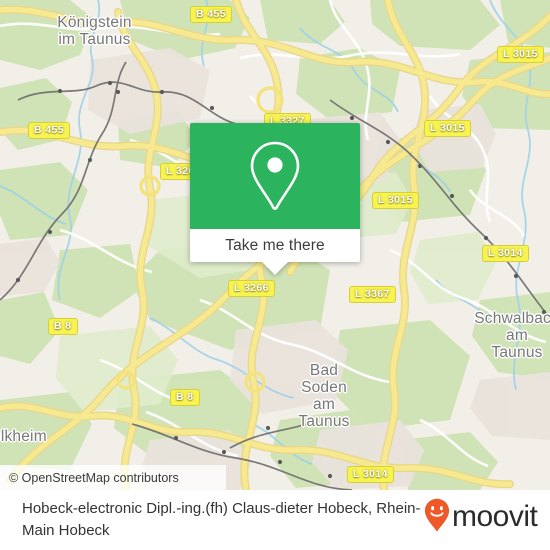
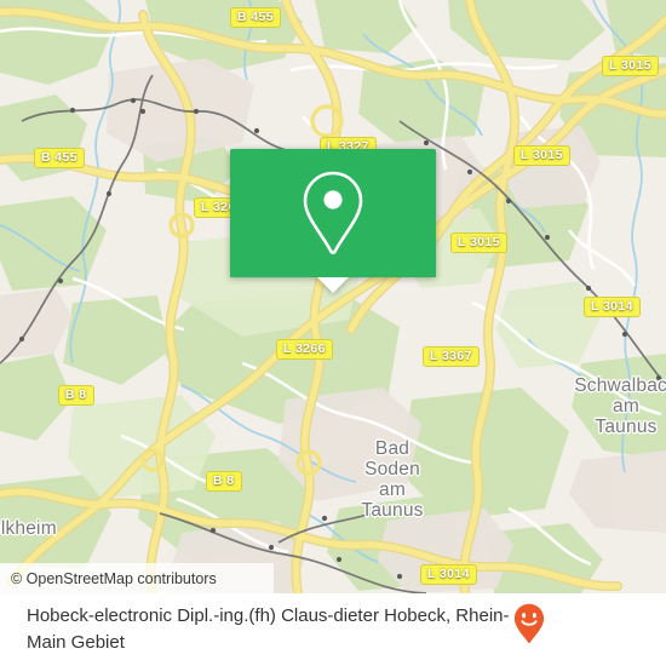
- Königstein
- im Taunus
  Schwalbac
  am
  Taunus
  Bad
  Soden
  am
  Taunus
  lkheim
  B 455
  B 455
  L 3015
  L 3015
  L 3015
  L 3327
  L 3266
  L 3367
  L 3014
  L 3014
  B 8
  B 8
- Take me there
  © OpenStreetMap contributors
- Hobeck-electronic Dipl.-ing.(fh) Claus-dieter Hobeck, Rhein-Main Hobeck
+ Hobeck-electronic Dipl.-ing.(fh) Claus-dieter Hobeck, Rhein-Main Gebiet
- moovit
